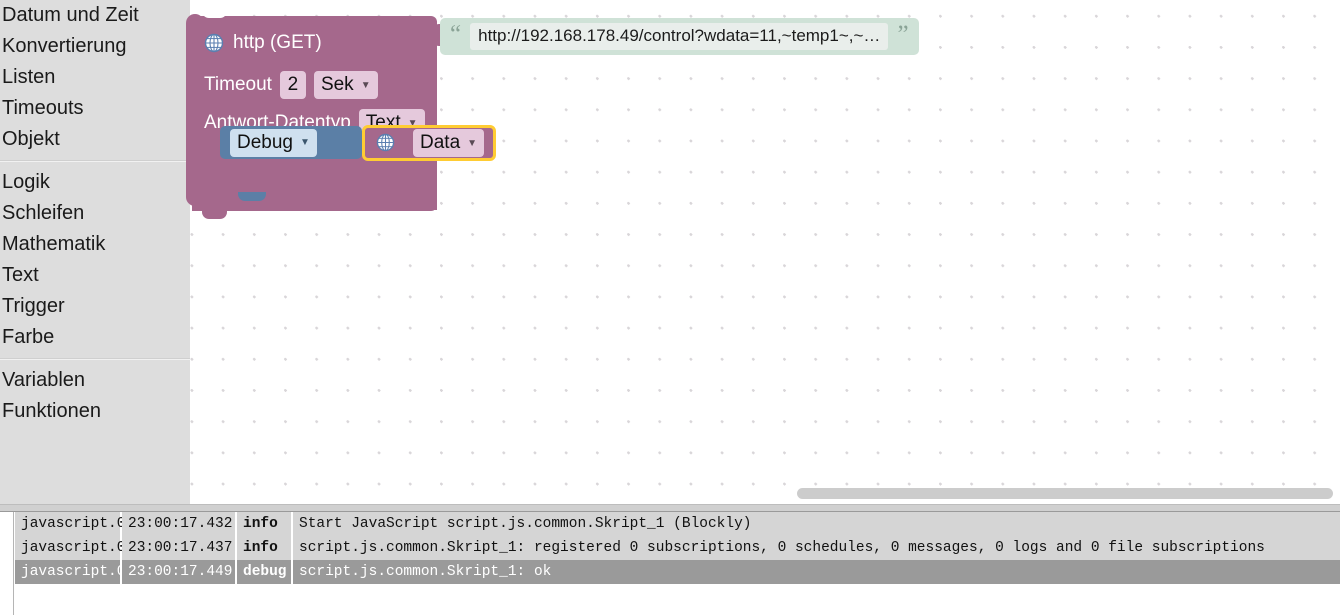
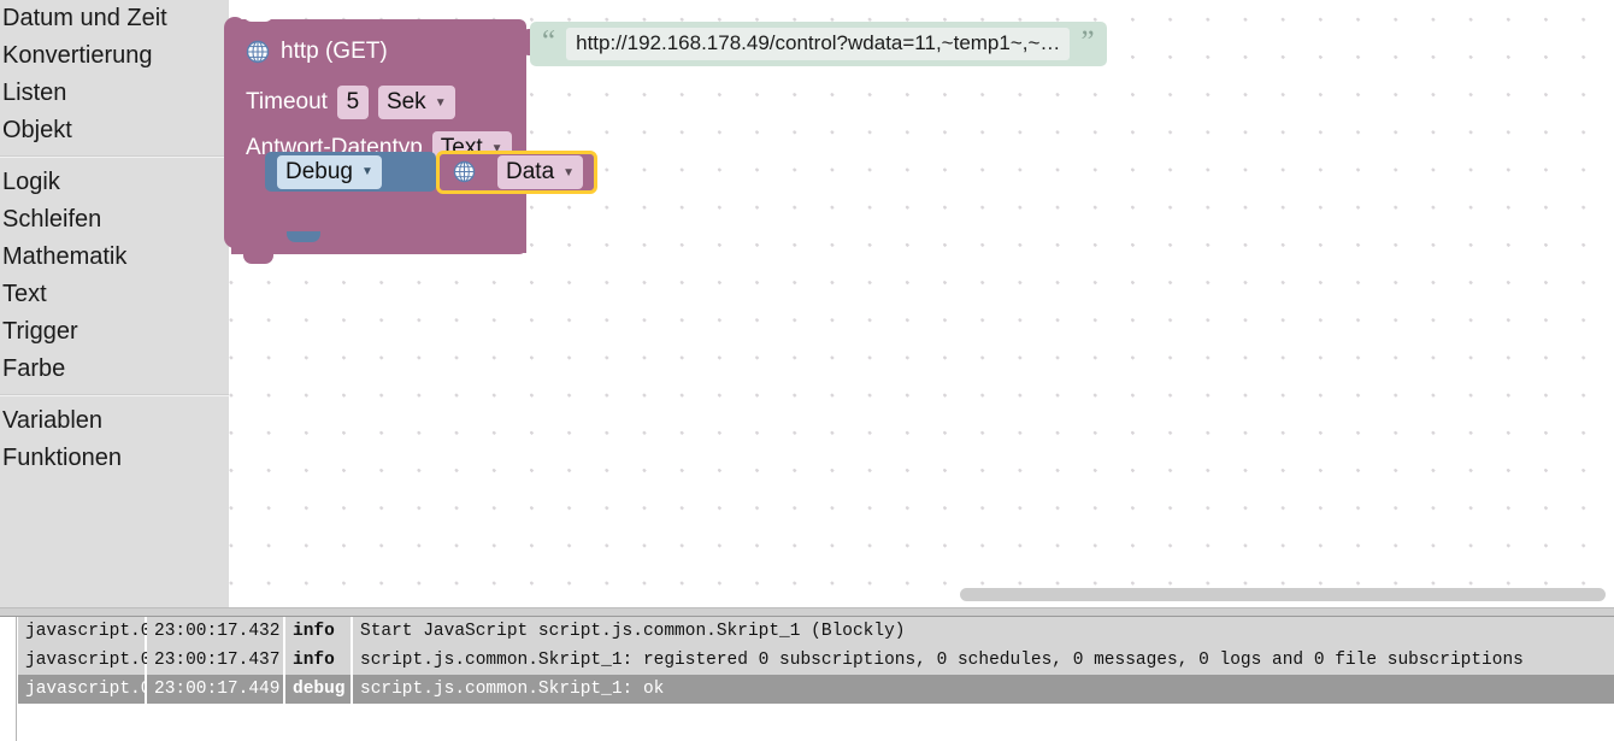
  Datum und Zeit
  Konvertierung
  Listen
- Timeouts
  Objekt
  Logik
  Schleifen
  Mathematik
  Text
  Trigger
  Farbe
  Variablen
  Funktionen
  http (GET)
  Timeout
- 2
+ 5
  Sek
  ▼
  Antwort-Datentyp
  Text
  ▼
  Debug
  ▼
  Data
  ▼
  “
  http://192.168.178.49/control?wdata=11,~temp1~,~…
  ”
  javascript.
  23:00:17.432
  info
  Start JavaScript script.js.common.Skript_1 (Blockly)
  javascript.
  23:00:17.437
  info
  script.js.common.Skript_1: registered 0 subscriptions, 0 schedules, 0 messages, 0 logs and 0 file subscriptions
  javascript.
  23:00:17.449
  debug
  script.js.common.Skript_1: ok
